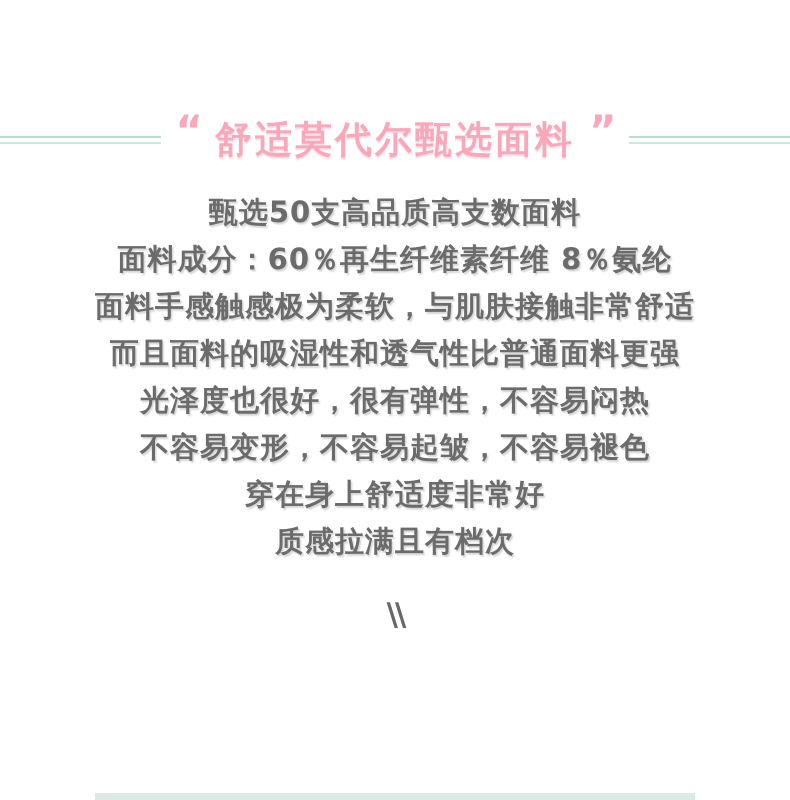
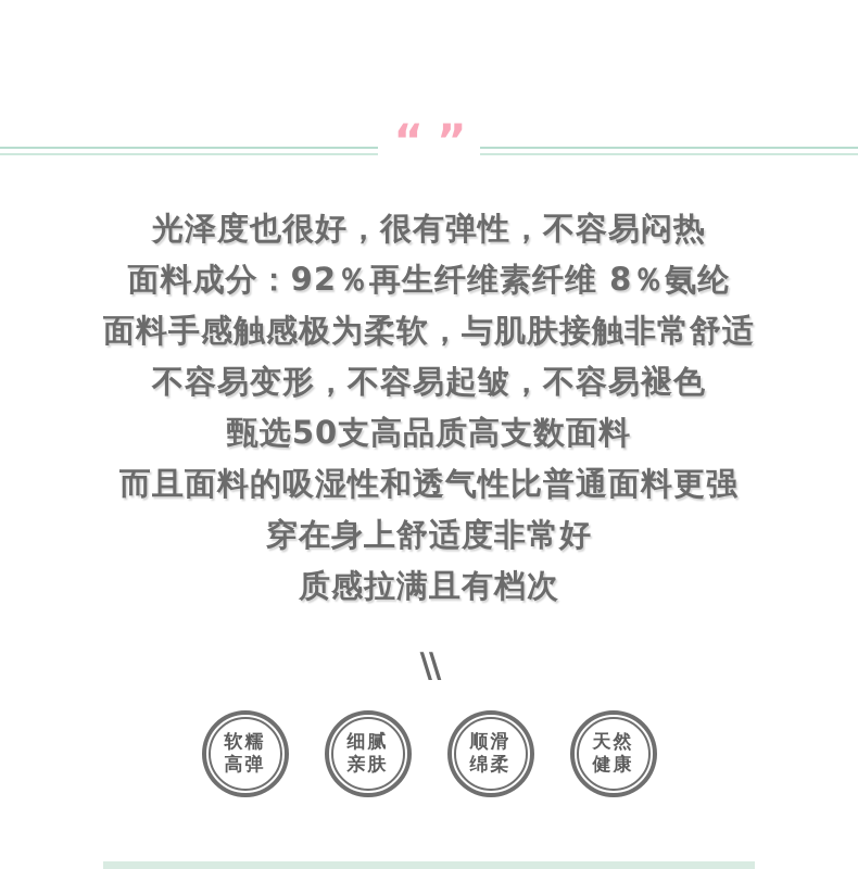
  “
- 舒适莫代尔甄选面料
  ”
- 甄选50支高品质高支数面料
+ 光泽度也很好，很有弹性，不容易闷热
- 面料成分：60％再生纤维素纤维 8％氨纶
+ 面料成分：92％再生纤维素纤维 8％氨纶
  面料手感触感极为柔软，与肌肤接触非常舒适
- 而且面料的吸湿性和透气性比普通面料更强
+ 不容易变形，不容易起皱，不容易褪色
- 光泽度也很好，很有弹性，不容易闷热
+ 甄选50支高品质高支数面料
- 不容易变形，不容易起皱，不容易褪色
+ 而且面料的吸湿性和透气性比普通面料更强
  穿在身上舒适度非常好
  质感拉满且有档次
  \\
+ 软糯
+ 高弹
+ 细腻
+ 亲肤
+ 顺滑
+ 绵柔
+ 天然
+ 健康
